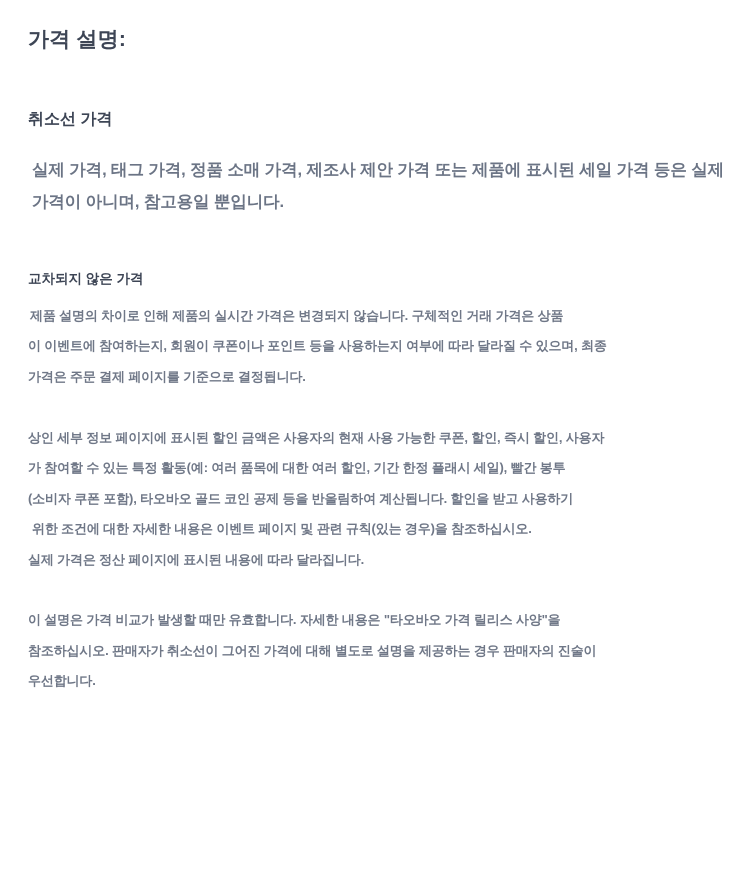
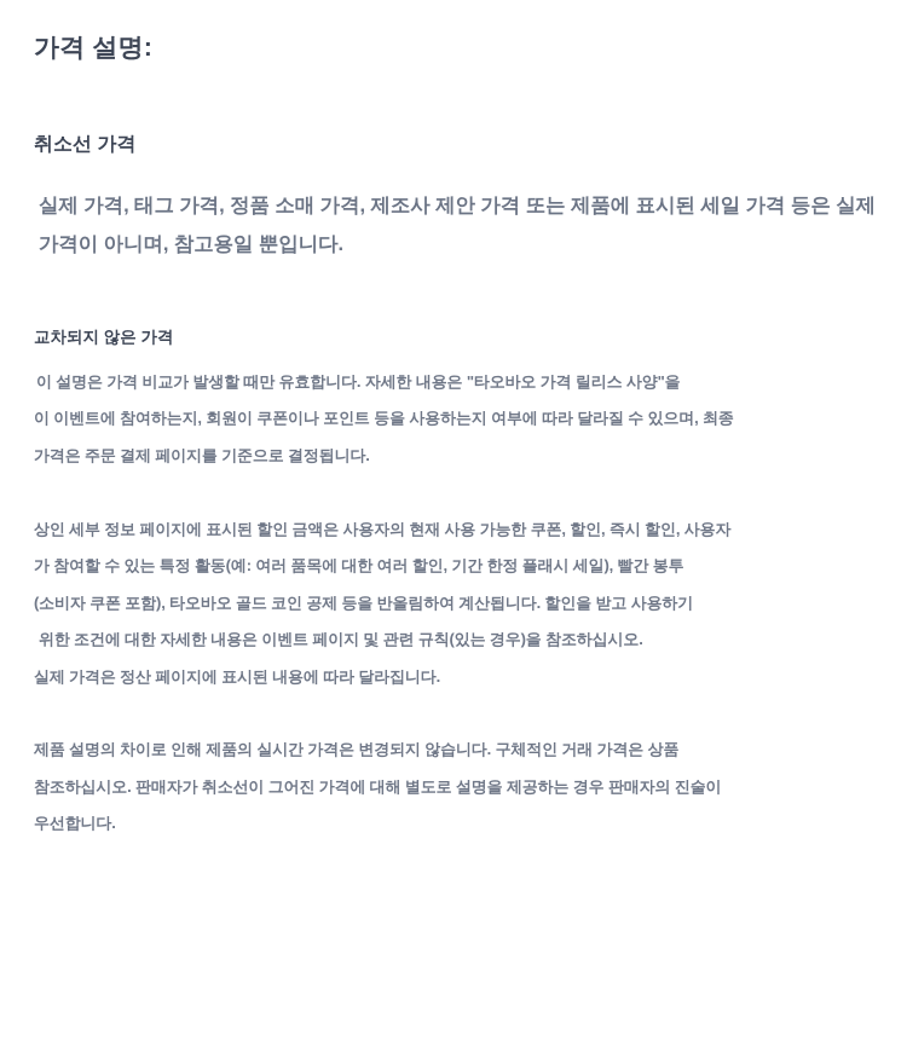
  가격 설명:
  취소선 가격
  실제 가격, 태그 가격, 정품 소매 가격, 제조사 제안 가격 또는 제품에 표시된 세일 가격 등은 실제 가격이 아니며, 참고용일 뿐입니다.
  교차되지 않은 가격
- 제품 설명의 차이로 인해 제품의 실시간 가격은 변경되지 않습니다. 구체적인 거래 가격은 상품
+ 이 설명은 가격 비교가 발생할 때만 유효합니다. 자세한 내용은 "타오바오 가격 릴리스 사양"을
  이 이벤트에 참여하는지, 회원이 쿠폰이나 포인트 등을 사용하는지 여부에 따라 달라질 수 있으며, 최종
  가격은 주문 결제 페이지를 기준으로 결정됩니다.
  상인 세부 정보 페이지에 표시된 할인 금액은 사용자의 현재 사용 가능한 쿠폰, 할인, 즉시 할인, 사용자
  가 참여할 수 있는 특정 활동(예: 여러 품목에 대한 여러 할인, 기간 한정 플래시 세일), 빨간 봉투
  (소비자 쿠폰 포함), 타오바오 골드 코인 공제 등을 반올림하여 계산됩니다. 할인을 받고 사용하기
  위한 조건에 대한 자세한 내용은 이벤트 페이지 및 관련 규칙(있는 경우)을 참조하십시오.
  실제 가격은 정산 페이지에 표시된 내용에 따라 달라집니다.
- 이 설명은 가격 비교가 발생할 때만 유효합니다. 자세한 내용은 "타오바오 가격 릴리스 사양"을
+ 제품 설명의 차이로 인해 제품의 실시간 가격은 변경되지 않습니다. 구체적인 거래 가격은 상품
  참조하십시오. 판매자가 취소선이 그어진 가격에 대해 별도로 설명을 제공하는 경우 판매자의 진술이
  우선합니다.
